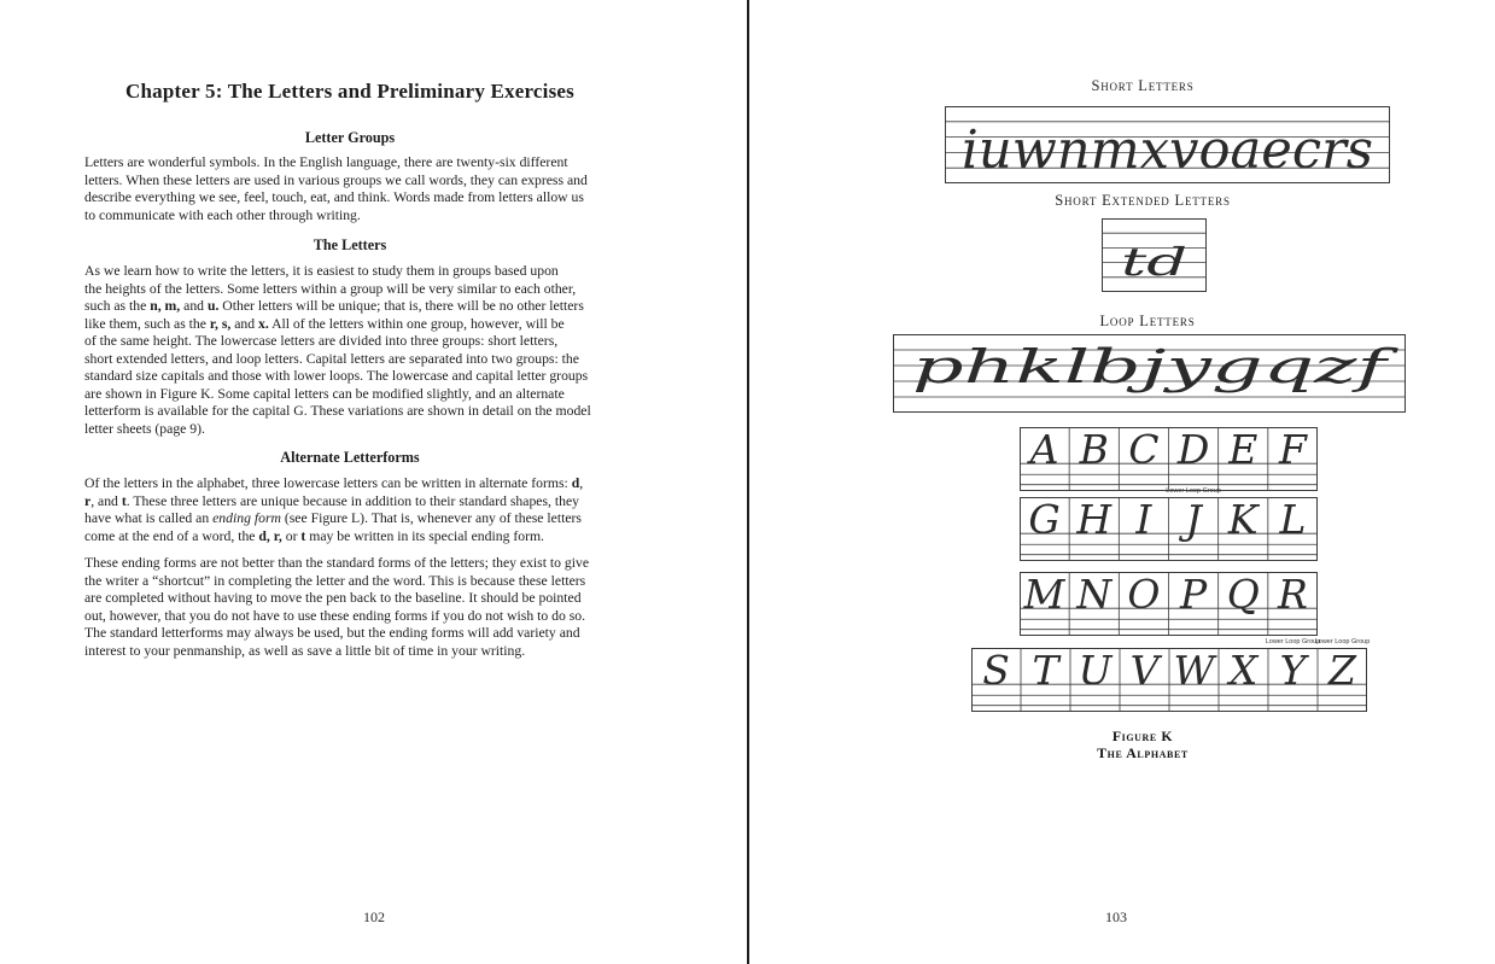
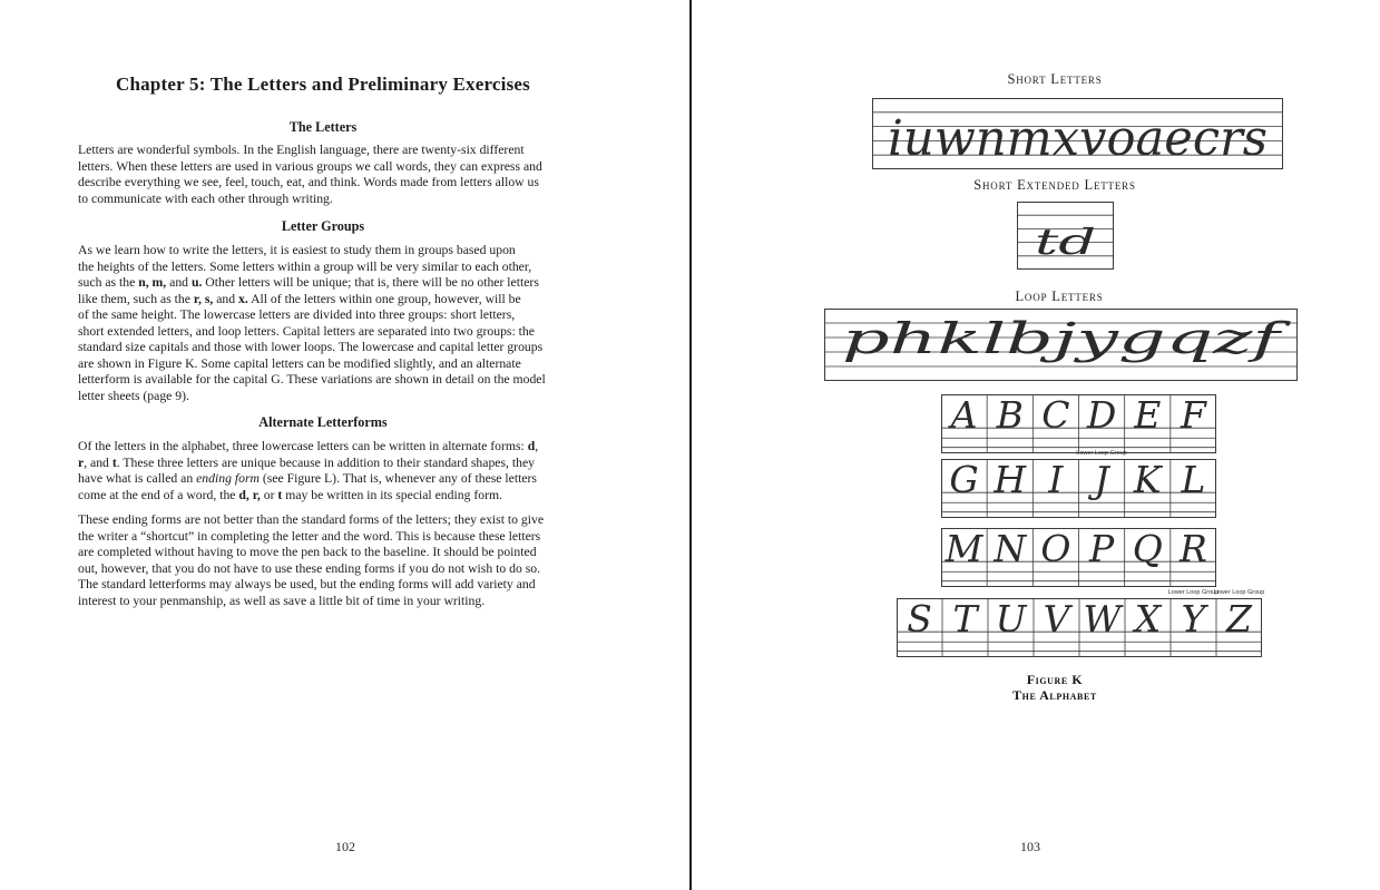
  Chapter 5: The Letters and Preliminary Exercises
- Letter Groups
+ The Letters
  Letters are wonderful symbols. In the English language, there are twenty-six different
  letters. When these letters are used in various groups we call words, they can express and
  describe everything we see, feel, touch, eat, and think. Words made from letters allow us
  to communicate with each other through writing.
- The Letters
+ Letter Groups
  As we learn how to write the letters, it is easiest to study them in groups based upon
  the heights of the letters. Some letters within a group will be very similar to each other,
  such as the n, m, and u. Other letters will be unique; that is, there will be no other letters
  like them, such as the r, s, and x. All of the letters within one group, however, will be
  of the same height. The lowercase letters are divided into three groups: short letters,
  short extended letters, and loop letters. Capital letters are separated into two groups: the
  standard size capitals and those with lower loops. The lowercase and capital letter groups
  are shown in Figure K. Some capital letters can be modified slightly, and an alternate
  letterform is available for the capital G. These variations are shown in detail on the model
  letter sheets (page 9).
  Alternate Letterforms
  Of the letters in the alphabet, three lowercase letters can be written in alternate forms: d,
  r, and t. These three letters are unique because in addition to their standard shapes, they
  have what is called an ending form (see Figure L). That is, whenever any of these letters
  come at the end of a word, the d, r, or t may be written in its special ending form.
  These ending forms are not better than the standard forms of the letters; they exist to give
  the writer a “shortcut” in completing the letter and the word. This is because these letters
  are completed without having to move the pen back to the baseline. It should be pointed
  out, however, that you do not have to use these ending forms if you do not wish to do so.
  The standard letterforms may always be used, but the ending forms will add variety and
  interest to your penmanship, as well as save a little bit of time in your writing.
  102
  Short Letters
  iuwnmxvoaecrs
  Short Extended Letters
  td
  Loop Letters
  phklbjygqzf
  A
  B
  C
  D
  E
  F
  G
  H
  I
  J
  K
  L
  M
  N
  O
  P
  Q
  R
  S
  T
  U
  V
  W
  X
  Y
  Z
  Figure K
  The Alphabet
  103
